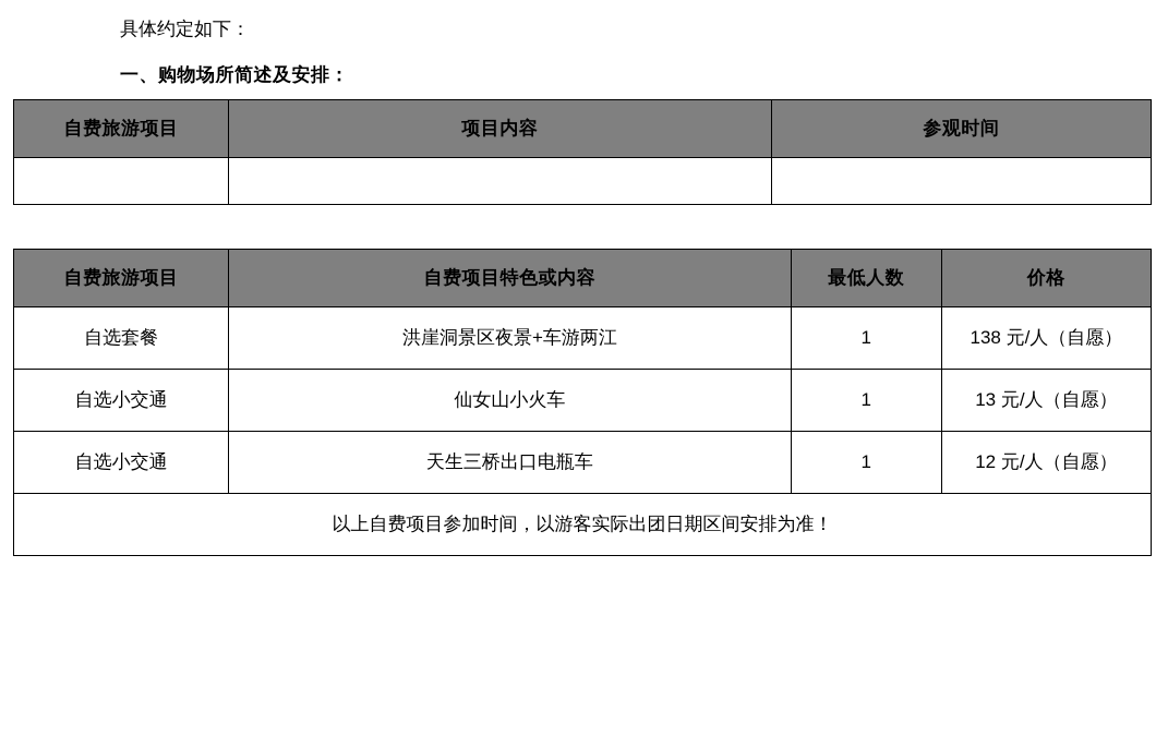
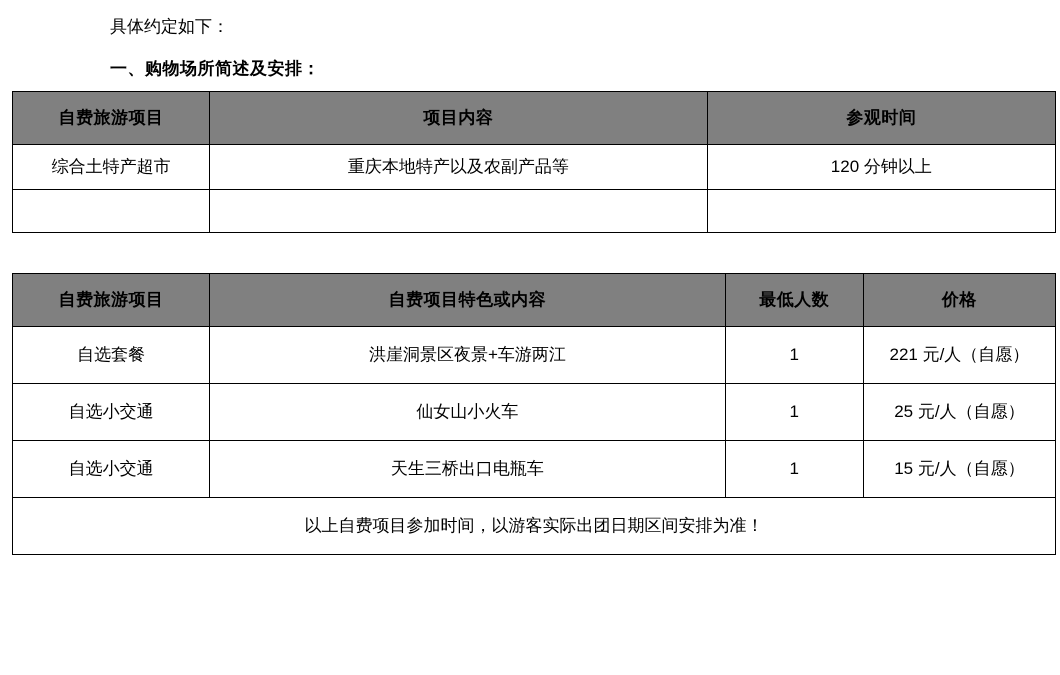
  具体约定如下：
  一、购物场所简述及安排：
  自费旅游项目	项目内容	参观时间
+ 综合土特产超市	重庆本地特产以及农副产品等	120 分钟以上
  自费旅游项目	自费项目特色或内容	最低人数	价格
- 自选套餐	洪崖洞景区夜景+车游两江	1	138 元/人（自愿）
+ 自选套餐	洪崖洞景区夜景+车游两江	1	221 元/人（自愿）
- 自选小交通	仙女山小火车	1	13 元/人（自愿）
+ 自选小交通	仙女山小火车	1	25 元/人（自愿）
- 自选小交通	天生三桥出口电瓶车	1	12 元/人（自愿）
+ 自选小交通	天生三桥出口电瓶车	1	15 元/人（自愿）
  以上自费项目参加时间，以游客实际出团日期区间安排为准！
